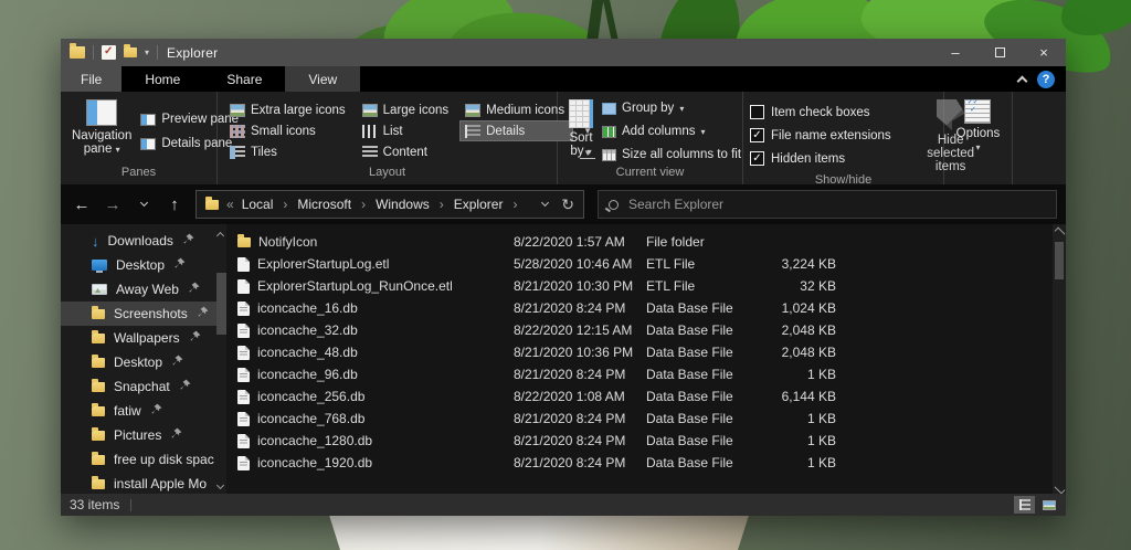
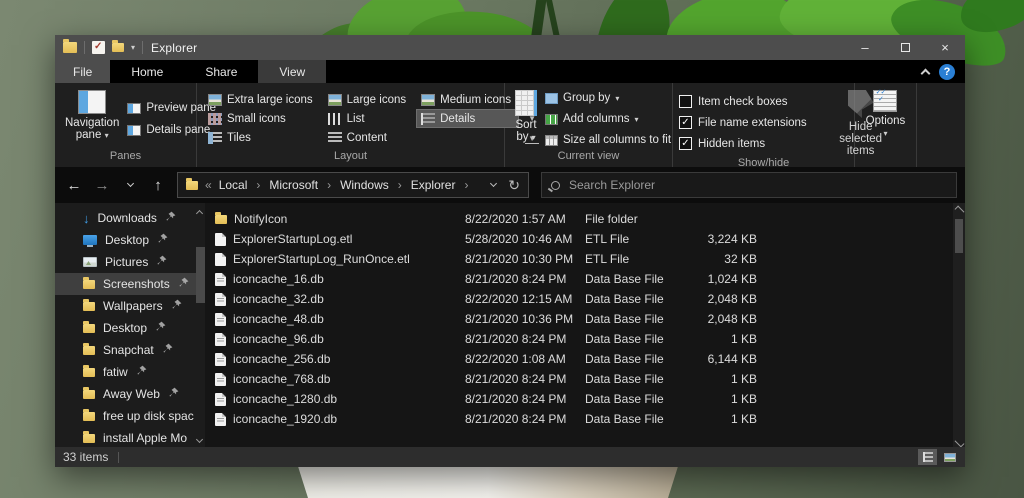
  ▾
  Explorer
  –
  ×
  File
  Home
  Share
  View
  ?
  Navigation pane ▾
  Preview pane
  Details pane
  Panes
  Extra large icons
  Small icons
  Tiles
  Large icons
  List
  Content
  Medium icons
  Details
  ▼
  ▼
  Layout
  Sort by ▾
  Group by
  ▾
  Add columns
  ▾
  Size all columns to fit
  Current view
  Item check boxes
  ✓
  File name extensions
  ✓
  Hidden items
  Hide selected items
  Show/hide
  Options
  ▾
  ←
  →
  ↑
  «
  Local
  ›
  Microsoft
  ›
  Windows
  ›
  Explorer
  ›
  ↻
  Search Explorer
  Downloads
  Desktop
- Away Web
+ Pictures
  Screenshots
  Wallpapers
  Desktop
  Snapchat
  fatiw
- Pictures
+ Away Web
  free up disk spac
  install Apple Mo
  NotifyIcon
  8/22/2020 1:57 AM
  File folder
  ExplorerStartupLog.etl
  5/28/2020 10:46 AM
  ETL File
  3,224 KB
  ExplorerStartupLog_RunOnce.etl
  8/21/2020 10:30 PM
  ETL File
  32 KB
  iconcache_16.db
  8/21/2020 8:24 PM
  Data Base File
  1,024 KB
  iconcache_32.db
  8/22/2020 12:15 AM
  Data Base File
  2,048 KB
  iconcache_48.db
  8/21/2020 10:36 PM
  Data Base File
  2,048 KB
  iconcache_96.db
  8/21/2020 8:24 PM
  Data Base File
  1 KB
  iconcache_256.db
  8/22/2020 1:08 AM
  Data Base File
  6,144 KB
  iconcache_768.db
  8/21/2020 8:24 PM
  Data Base File
  1 KB
  iconcache_1280.db
  8/21/2020 8:24 PM
  Data Base File
  1 KB
  iconcache_1920.db
  8/21/2020 8:24 PM
  Data Base File
  1 KB
  33 items
